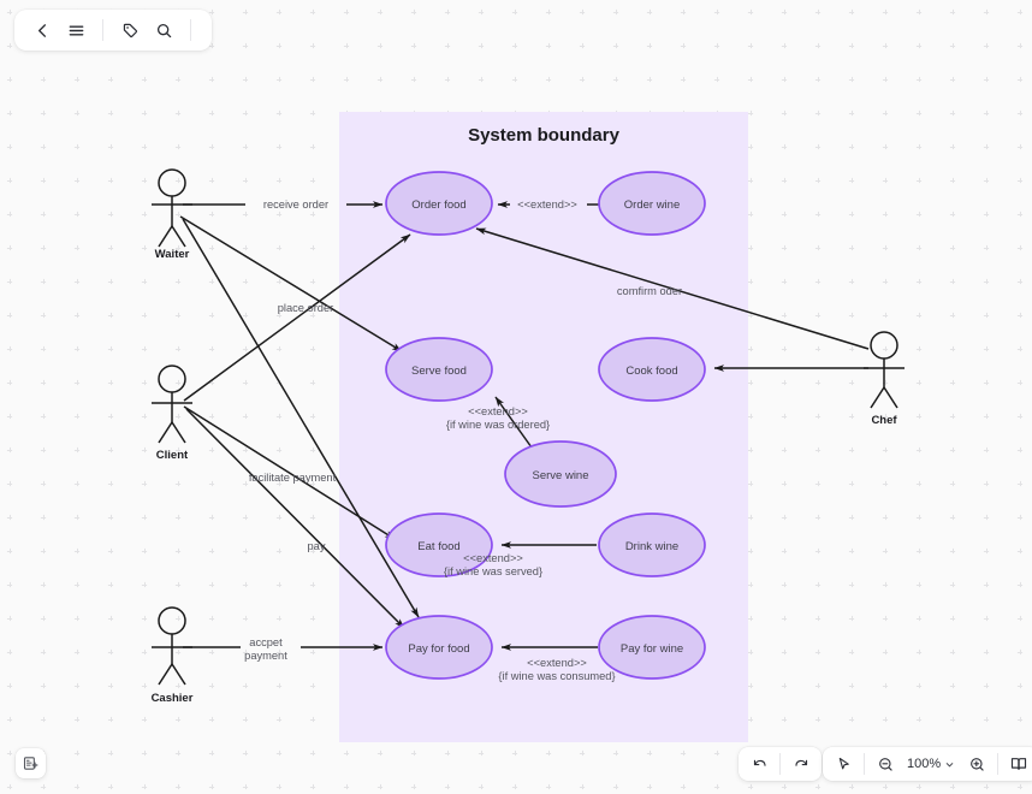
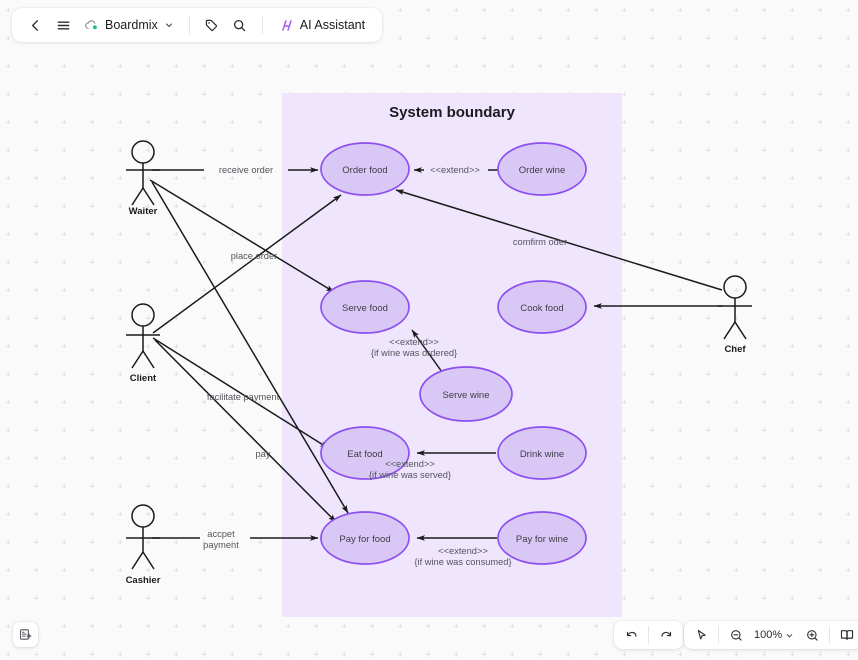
  System boundary
  Order food
  Order wine
  Serve food
  Cook food
  Serve wine
  Eat food
  Drink wine
  Pay for food
  Pay for wine
  Waiter
  Client
  Cashier
  Chef
  receive order
  <<extend>>
  place order
  comfirm oder
  <<extend>>
  {if wine was ordered}
  facilitate payment
  pay
  <<extend>>
  {if wine was served}
  accpet
  payment
  <<extend>>
  {if wine was consumed}
+ Boardmix
+ AI Assistant
  100%
